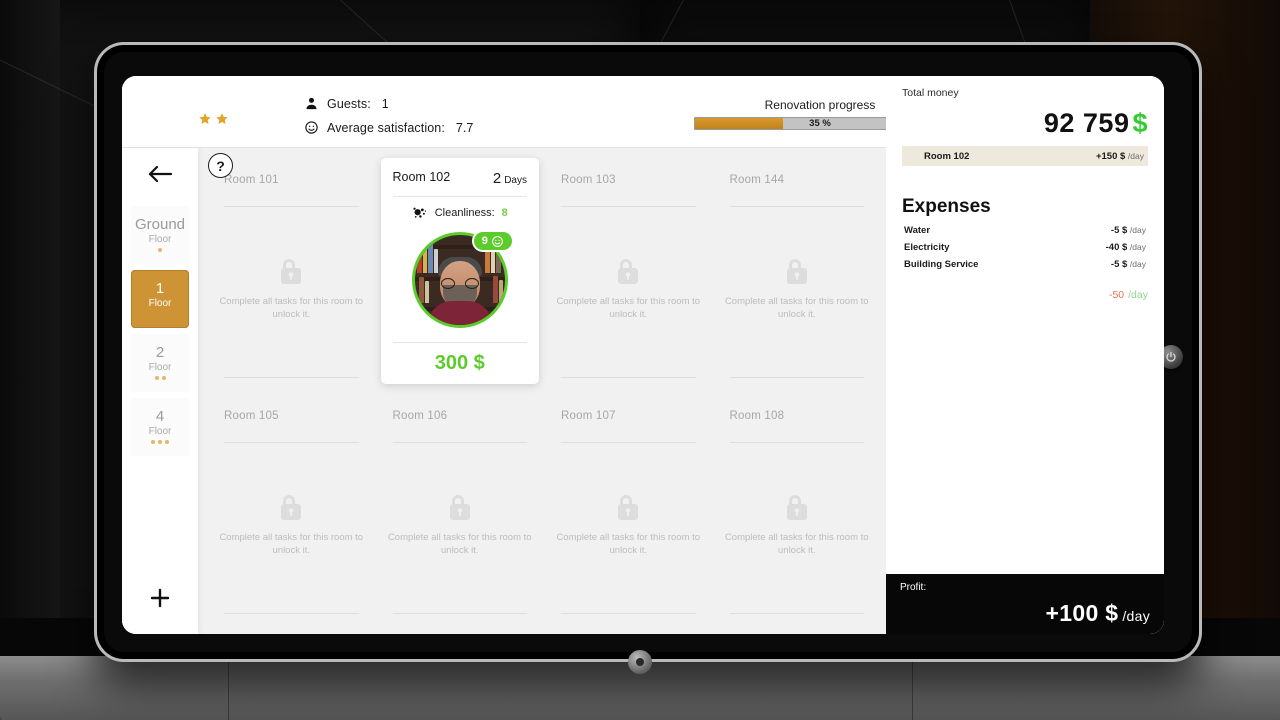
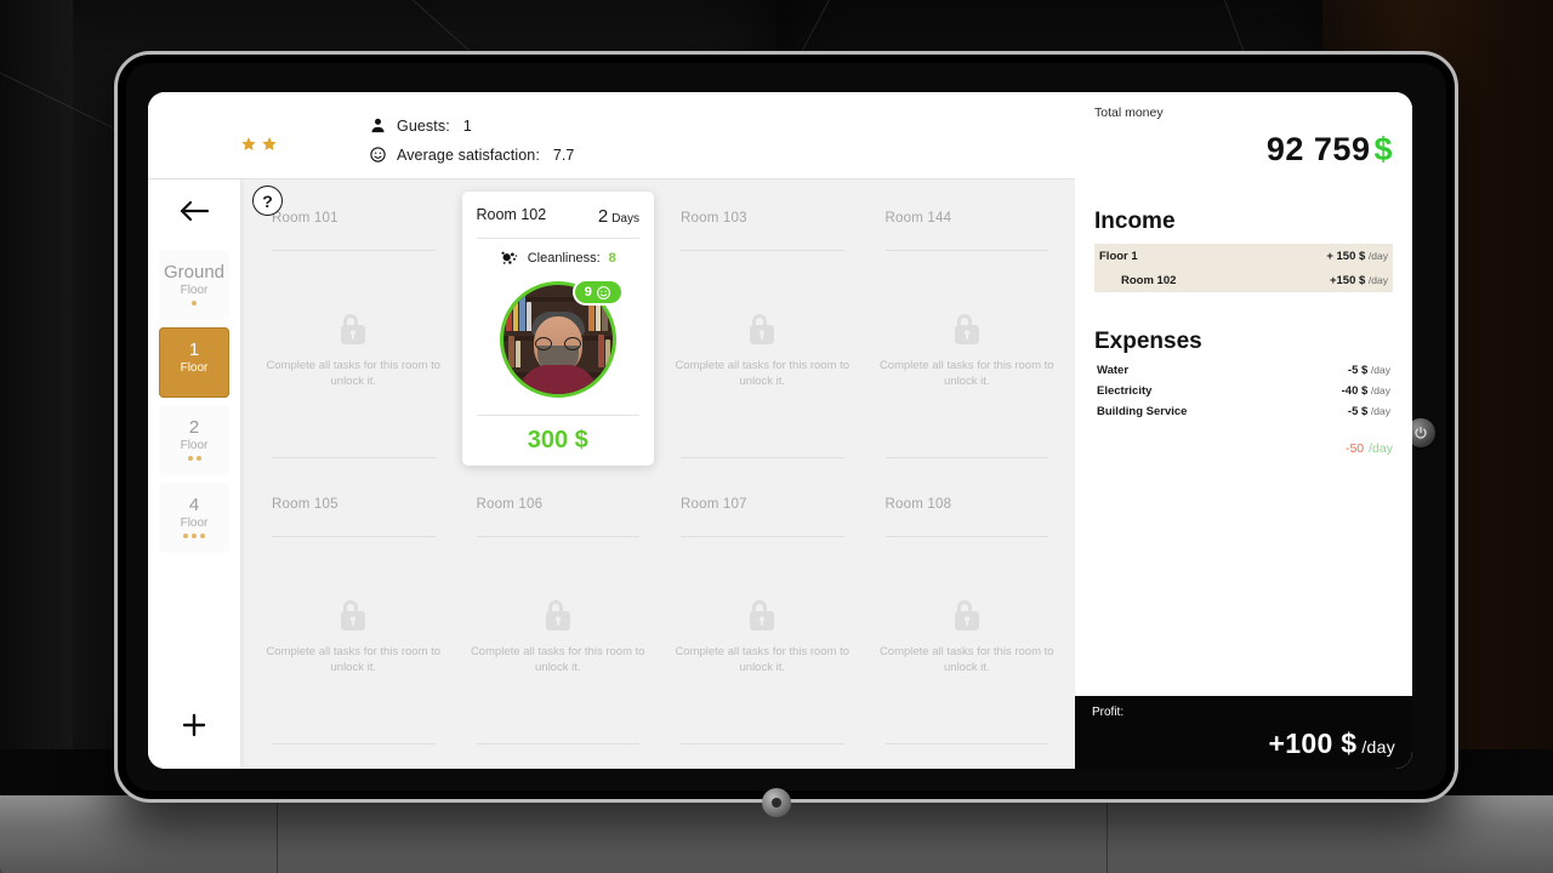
  Guests:
  1
  Average satisfaction:
  7.7
- Renovation progress
- 35 %
  ?
  Ground
  Floor
  1
  Floor
  2
  Floor
  4
  Floor
  Room 101
  Complete all tasks for this room to unlock it.
  Room 102
  2
  Days
  Cleanliness:
  8
  9
  300 $
  Room 103
  Complete all tasks for this room to unlock it.
  Room 144
  Complete all tasks for this room to unlock it.
  Room 105
  Complete all tasks for this room to unlock it.
  Room 106
  Complete all tasks for this room to unlock it.
  Room 107
  Complete all tasks for this room to unlock it.
  Room 108
  Complete all tasks for this room to unlock it.
  Total money
  92 759$
+ Income
+ Floor 1
+ + 150 $ /day
  Room 102
  +150 $ /day
  Expenses
  Water
  -5 $ /day
  Electricity
  -40 $ /day
  Building Service
  -5 $ /day
  -50
  /day
  Profit:
  +100 $ /day
